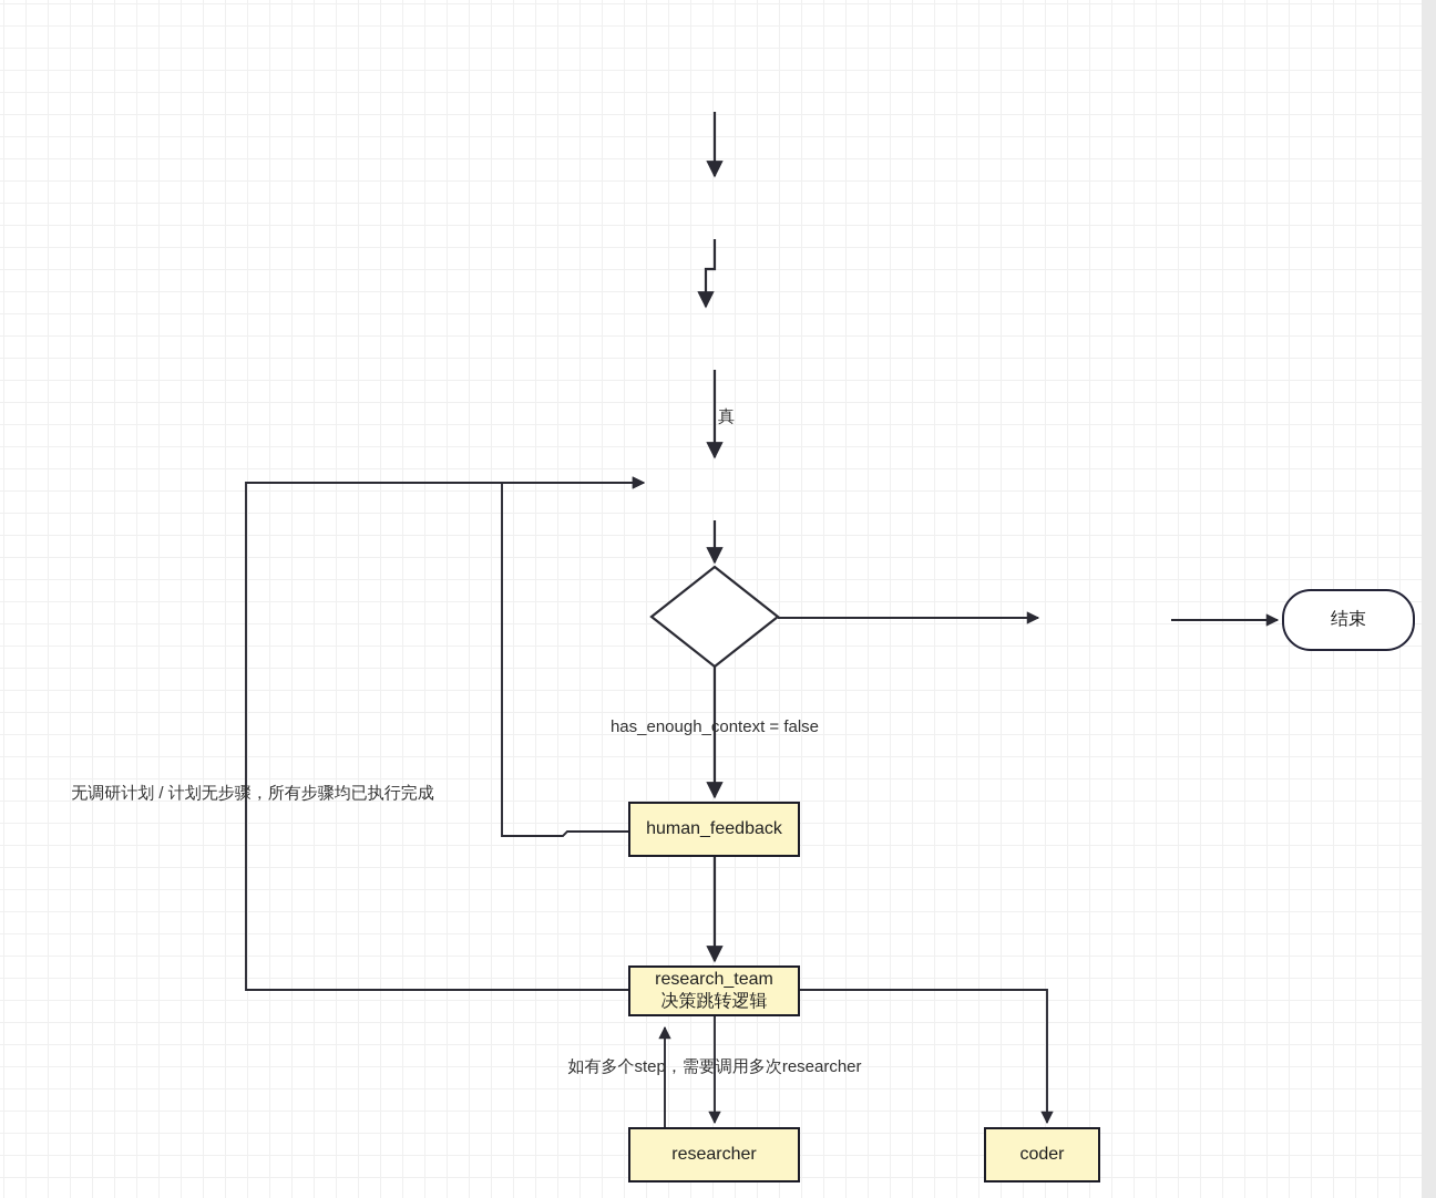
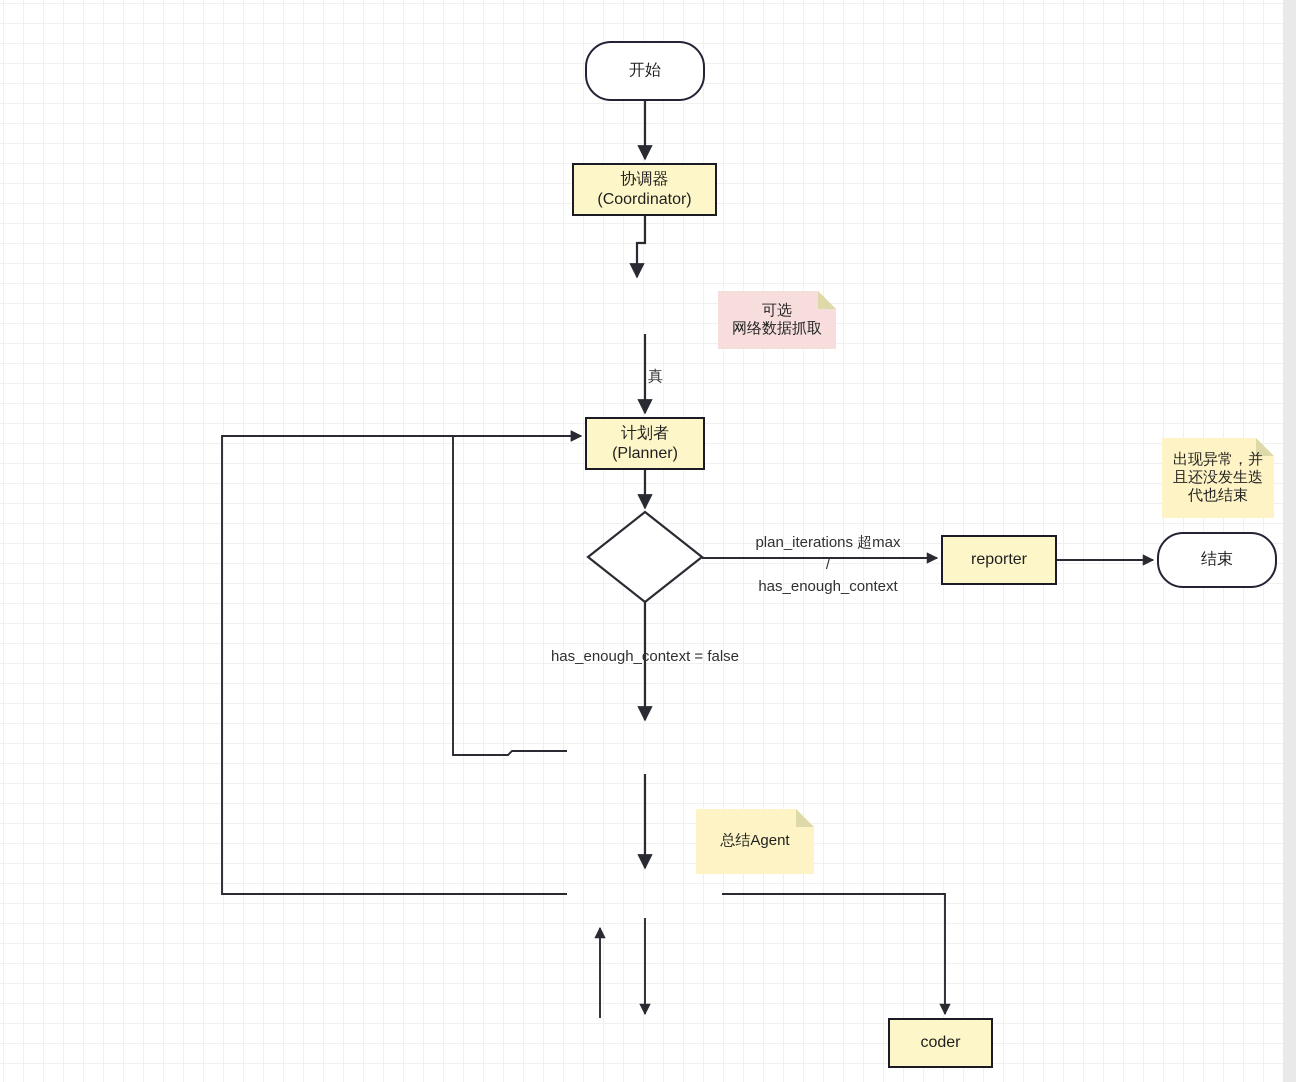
+ 开始
+ 协调器
+ (Coordinator)
+ 计划者
+ (Planner)
+ reporter
  结束
- human_feedback
- research_team
- 决策跳转逻辑
- researcher
  coder
+ 可选
+ 网络数据抓取
+ 出现异常，并
+ 且还没发生迭
+ 代也结束
+ 总结Agent
  真
+ plan_iterations 超max
+ /
+ has_enough_context
  has_enough_context = false
- 无调研计划 / 计划无步骤，所有步骤均已执行完成
- 如有多个step，需要调用多次researcher
